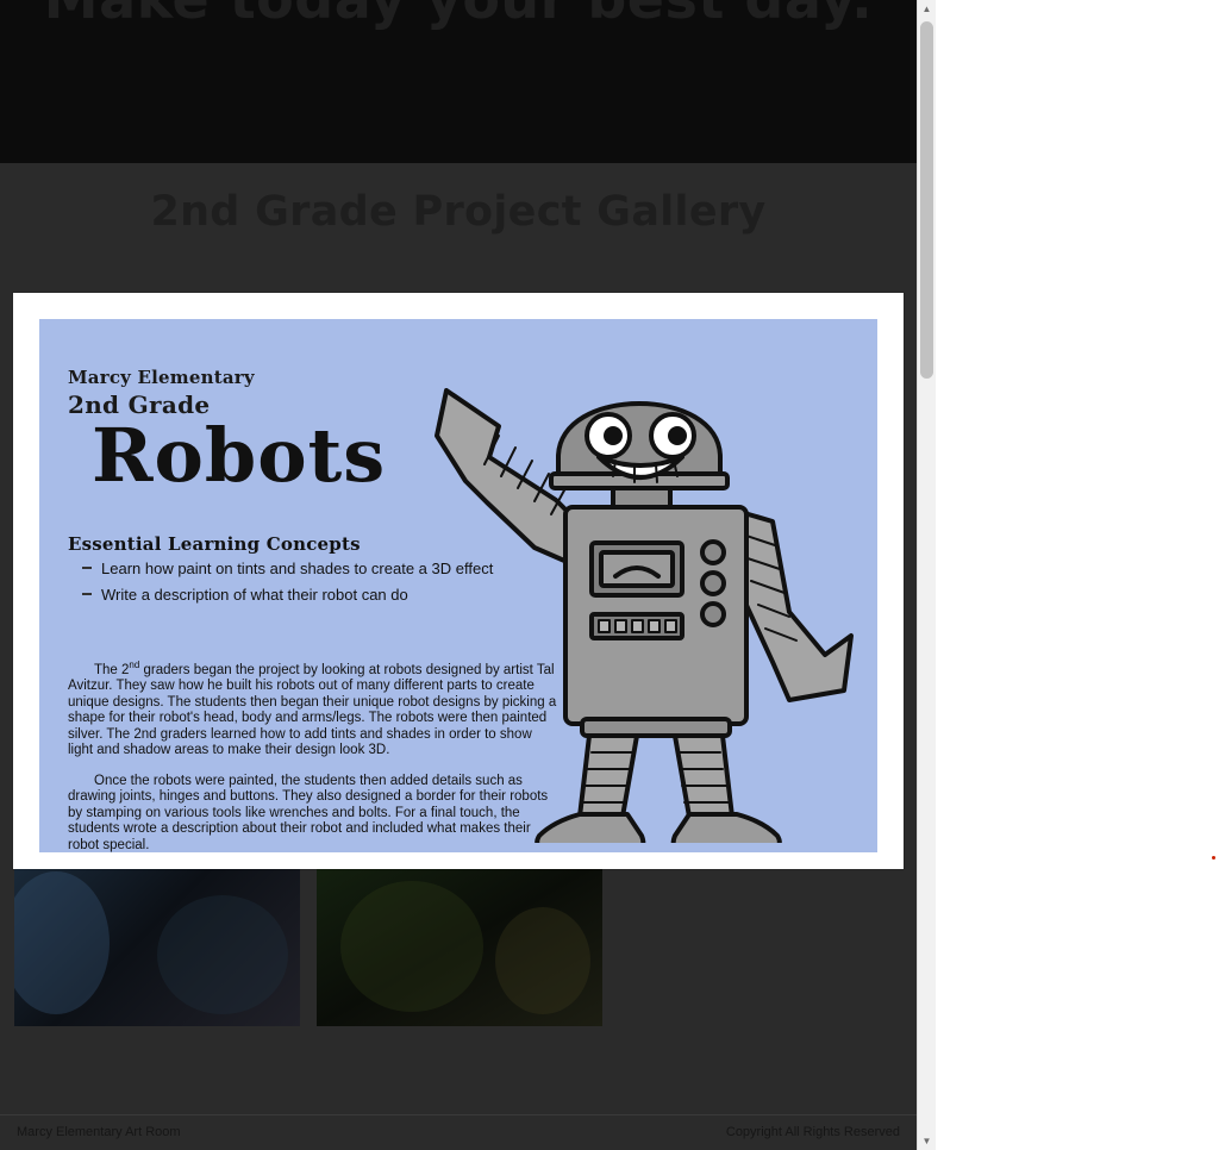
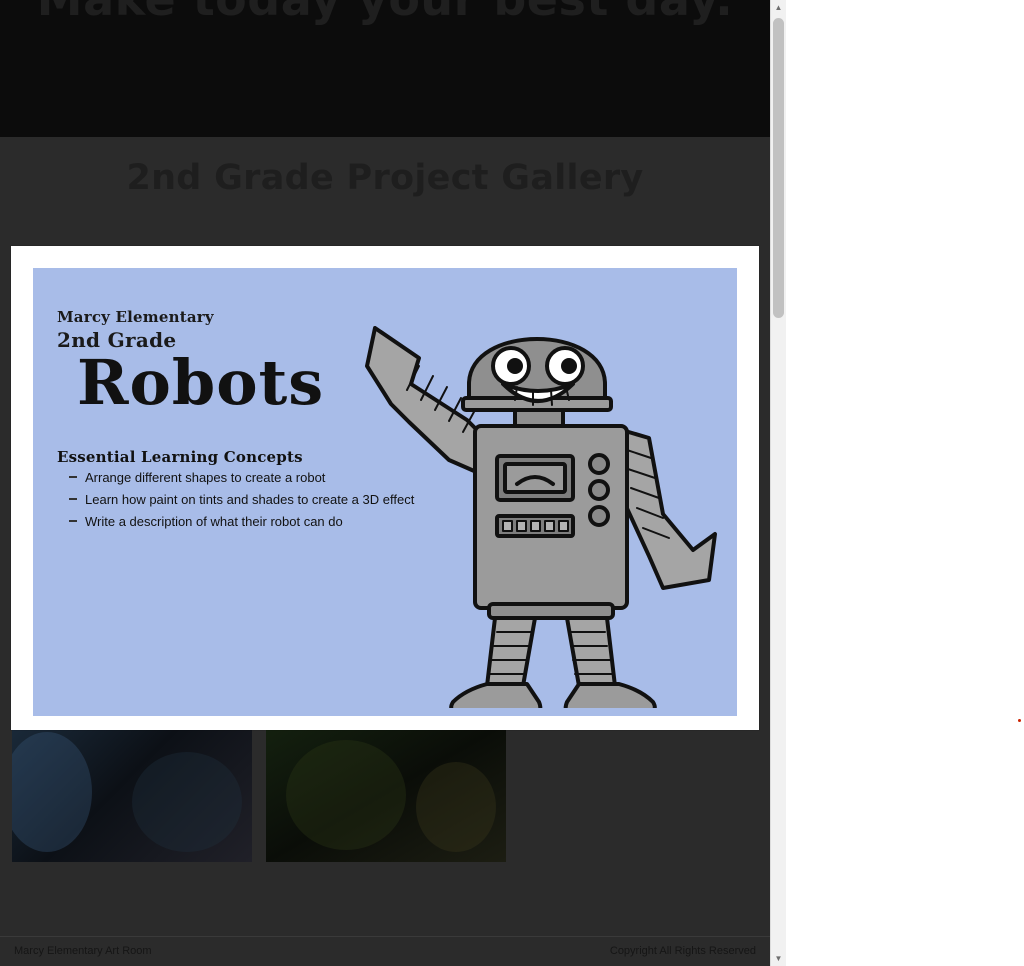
  ▲
  ▼
  Marcy Elementary
  2nd Grade
  Robots
  Essential Learning Concepts
+ Arrange different shapes to create a robot
  Learn how paint on tints and shades to create a 3D effect
  Write a description of what their robot can do
- The 2nd graders began the project by looking at robots designed by artist Tal Avitzur. They saw how he built his robots out of many different parts to create unique designs. The students then began their unique robot designs by picking a shape for their robot's head, body and arms/legs. The robots were then painted silver. The 2nd graders learned how to add tints and shades in order to show light and shadow areas to make their design look 3D.
- Once the robots were painted, the students then added details such as drawing joints, hinges and buttons. They also designed a border for their robots by stamping on various tools like wrenches and bolts. For a final touch, the students wrote a description about their robot and included what makes their robot special.
